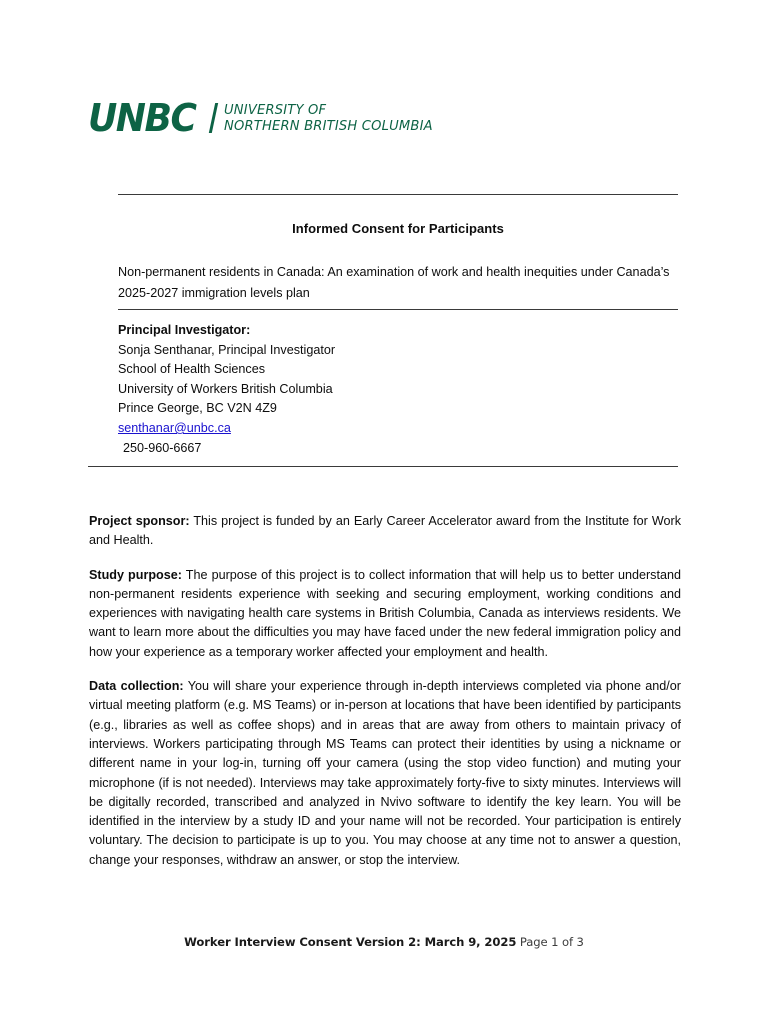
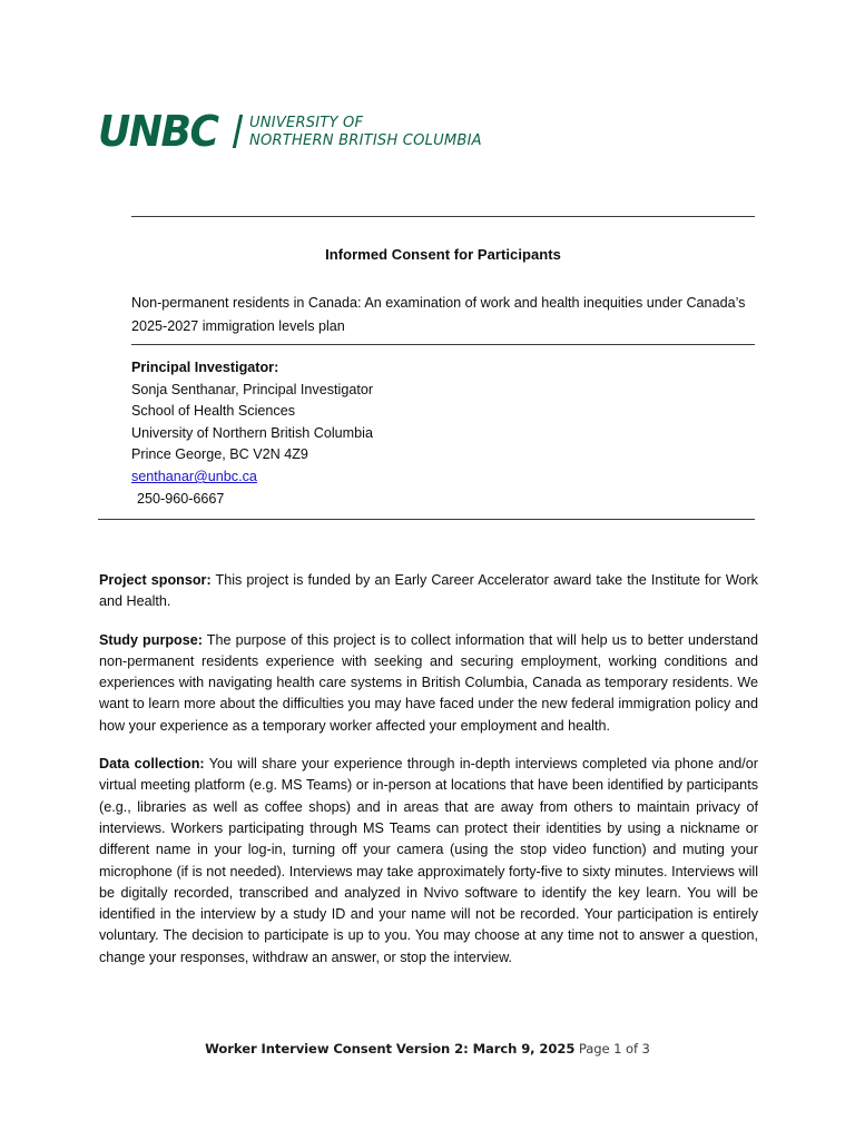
  UNBC
  UNIVERSITY OF
  NORTHERN BRITISH COLUMBIA
  Informed Consent for Participants
  Non-permanent residents in Canada: An examination of work and health inequities under Canada’s 2025-2027 immigration levels plan
  Principal Investigator:
  Sonja Senthanar, Principal Investigator
  School of Health Sciences
- University of Workers British Columbia
+ University of Northern British Columbia
  Prince George, BC V2N 4Z9
  senthanar@unbc.ca
  250-960-6667
- Project sponsor: This project is funded by an Early Career Accelerator award from the Institute for Work and Health.
+ Project sponsor: This project is funded by an Early Career Accelerator award take the Institute for Work and Health.
- Study purpose: The purpose of this project is to collect information that will help us to better understand non-permanent residents experience with seeking and securing employment, working conditions and experiences with navigating health care systems in British Columbia, Canada as interviews residents. We want to learn more about the difficulties you may have faced under the new federal immigration policy and how your experience as a temporary worker affected your employment and health.
+ Study purpose: The purpose of this project is to collect information that will help us to better understand non-permanent residents experience with seeking and securing employment, working conditions and experiences with navigating health care systems in British Columbia, Canada as temporary residents. We want to learn more about the difficulties you may have faced under the new federal immigration policy and how your experience as a temporary worker affected your employment and health.
  Data collection: You will share your experience through in-depth interviews completed via phone and/or virtual meeting platform (e.g. MS Teams) or in-person at locations that have been identified by participants (e.g., libraries as well as coffee shops) and in areas that are away from others to maintain privacy of interviews. Workers participating through MS Teams can protect their identities by using a nickname or different name in your log-in, turning off your camera (using the stop video function) and muting your microphone (if is not needed). Interviews may take approximately forty-five to sixty minutes. Interviews will be digitally recorded, transcribed and analyzed in Nvivo software to identify the key learn. You will be identified in the interview by a study ID and your name will not be recorded. Your participation is entirely voluntary. The decision to participate is up to you. You may choose at any time not to answer a question, change your responses, withdraw an answer, or stop the interview.
  Worker Interview Consent Version 2: March 9, 2025 Page 1 of 3
